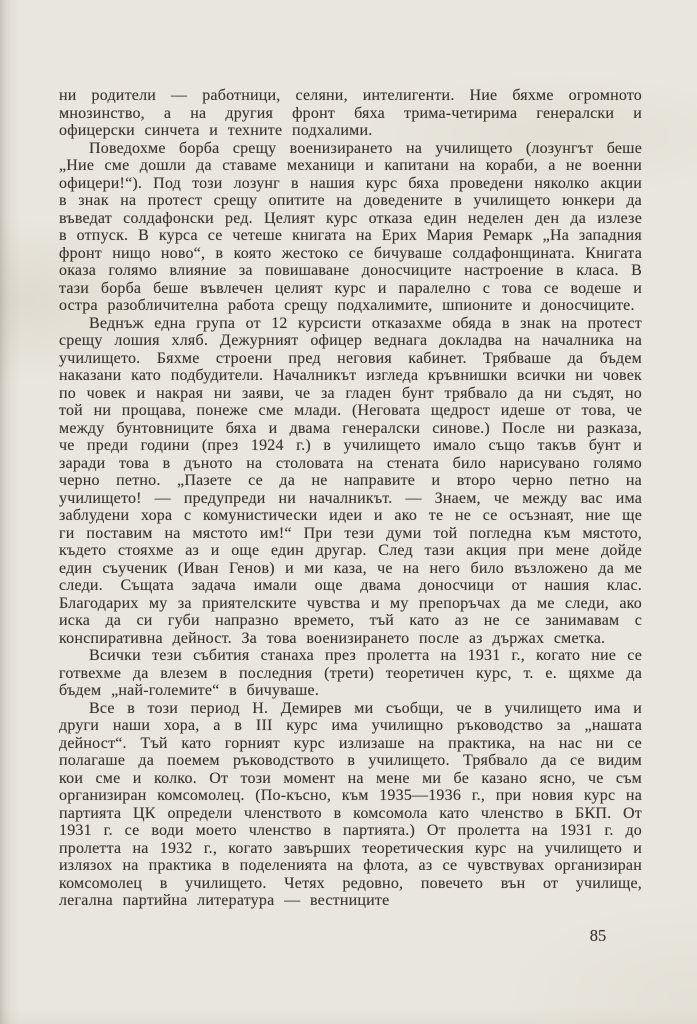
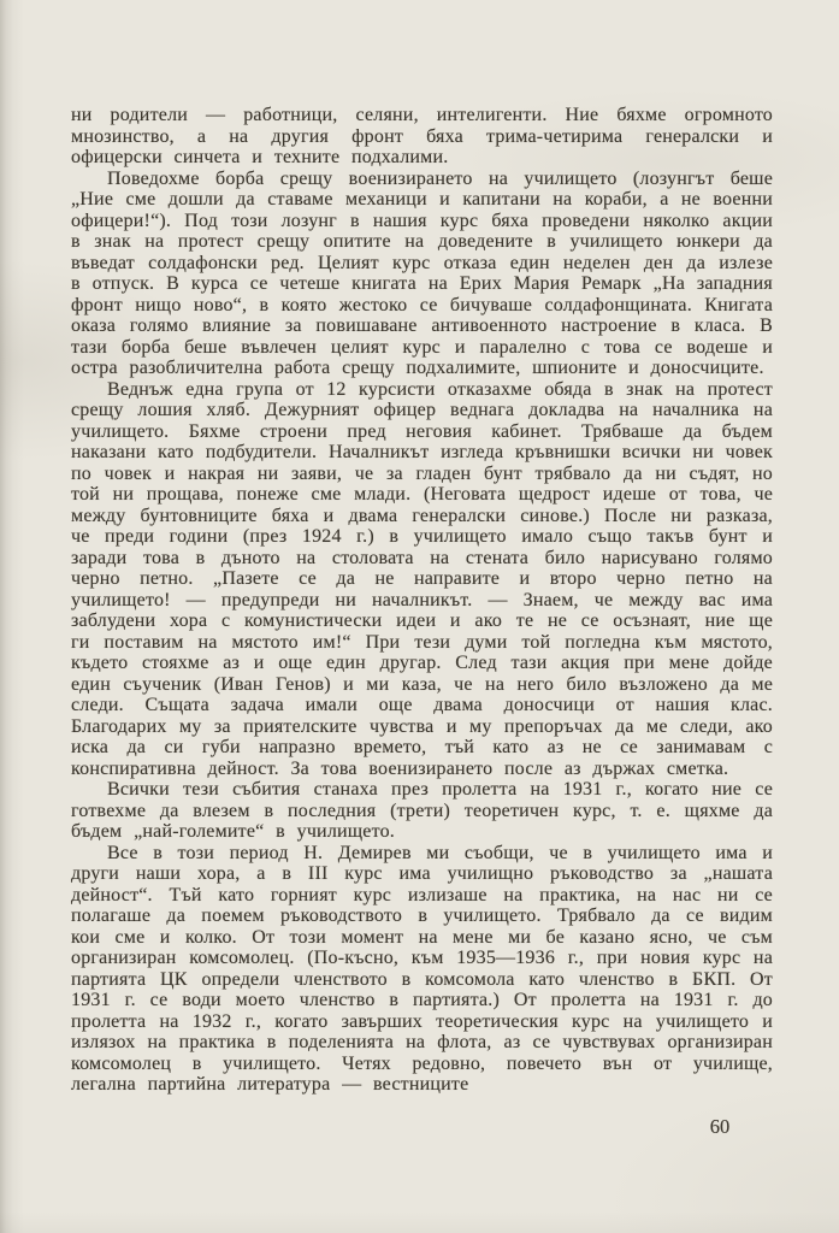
  ни родители — работници, селяни, интелигенти. Ние бяхме огромното мнозинство, а на другия фронт бяха трима-четирима генералски и офицерски синчета и техните подхалими.
- Поведохме борба срещу военизирането на училището (лозунгът беше „Ние сме дошли да ставаме механици и капитани на кораби, а не военни офицери!“). Под този лозунг в нашия курс бяха проведени няколко акции в знак на протест срещу опитите на доведените в училището юнкери да въведат солдафонски ред. Целият курс отказа един неделен ден да излезе в отпуск. В курса се четеше книгата на Ерих Мария Ремарк „На западния фронт нищо ново“, в която жестоко се бичуваше солдафонщината. Книгата оказа голямо влияние за повишаване доносчиците настроение в класа. В тази борба беше въвлечен целият курс и паралелно с това се водеше и остра разобличителна работа срещу подхалимите, шпионите и доносчиците.
+ Поведохме борба срещу военизирането на училището (лозунгът беше „Ние сме дошли да ставаме механици и капитани на кораби, а не военни офицери!“). Под този лозунг в нашия курс бяха проведени няколко акции в знак на протест срещу опитите на доведените в училището юнкери да въведат солдафонски ред. Целият курс отказа един неделен ден да излезе в отпуск. В курса се четеше книгата на Ерих Мария Ремарк „На западния фронт нищо ново“, в която жестоко се бичуваше солдафонщината. Книгата оказа голямо влияние за повишаване антивоенното настроение в класа. В тази борба беше въвлечен целият курс и паралелно с това се водеше и остра разобличителна работа срещу подхалимите, шпионите и доносчиците.
  Веднъж една група от 12 курсисти отказахме обяда в знак на протест срещу лошия хляб. Дежурният офицер веднага докладва на началника на училището. Бяхме строени пред неговия кабинет. Трябваше да бъдем наказани като подбудители. Началникът изгледа кръвнишки всички ни човек по човек и накрая ни заяви, че за гладен бунт трябвало да ни съдят, но той ни прощава, понеже сме млади. (Неговата щедрост идеше от това, че между бунтовниците бяха и двама генералски синове.) После ни разказа, че преди години (през 1924 г.) в училището имало също такъв бунт и заради това в дъното на столовата на стената било нарисувано голямо черно петно. „Пазете се да не направите и второ черно петно на училището! — предупреди ни началникът. — Знаем, че между вас има заблудени хора с комунистически идеи и ако те не се осъзнаят, ние ще ги поставим на мястото им!“ При тези думи той погледна към мястото, където стояхме аз и още един другар. След тази акция при мене дойде един съученик (Иван Генов) и ми каза, че на него било възложено да ме следи. Същата задача имали още двама доносчици от нашия клас. Благодарих му за приятелските чувства и му препоръчах да ме следи, ако иска да си губи напразно времето, тъй като аз не се занимавам с конспиративна дейност. За това военизирането после аз държах сметка.
- Всички тези събития станаха през пролетта на 1931 г., когато ние се готвехме да влезем в последния (трети) теоретичен курс, т. е. щяхме да бъдем „най-големите“ в бичуваше.
+ Всички тези събития станаха през пролетта на 1931 г., когато ние се готвехме да влезем в последния (трети) теоретичен курс, т. е. щяхме да бъдем „най-големите“ в училището.
  Все в този период Н. Демирев ми съобщи, че в училището има и други наши хора, а в III курс има училищно ръководство за „нашата дейност“. Тъй като горният курс излизаше на практика, на нас ни се полагаше да поемем ръководството в училището. Трябвало да се видим кои сме и колко. От този момент на мене ми бе казано ясно, че съм организиран комсомолец. (По-късно, към 1935—1936 г., при новия курс на партията ЦК определи членството в комсомола като членство в БКП. От 1931 г. се води моето членство в партията.) От пролетта на 1931 г. до пролетта на 1932 г., когато завърших теоретическия курс на училището и излязох на практика в поделенията на флота, аз се чувствувах организиран комсомолец в училището. Четях редовно, повечето вън от училище, легална партийна литература — вестниците
- 85
+ 60
